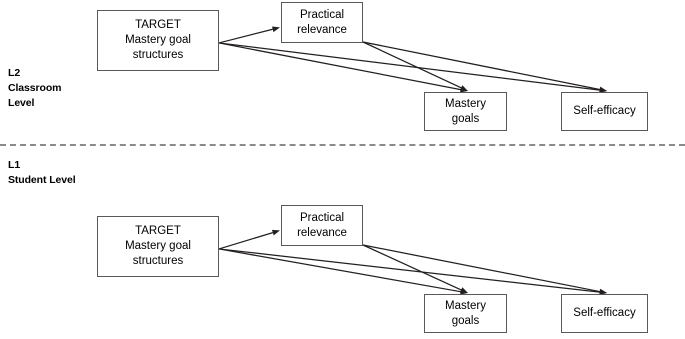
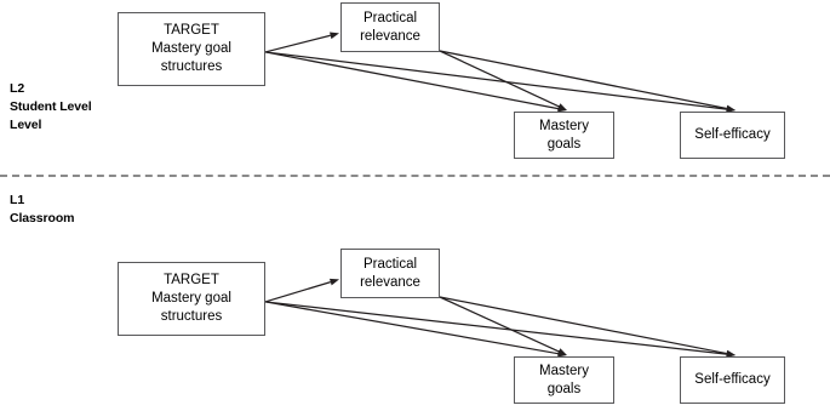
  TARGET
  Mastery goal
  structures
  Practical
  relevance
  Mastery
  goals
  Self-efficacy
  TARGET
  Mastery goal
  structures
  Practical
  relevance
  Mastery
  goals
  Self-efficacy
  L2
- Classroom
+ Student Level
  Level
  L1
- Student Level
+ Classroom
